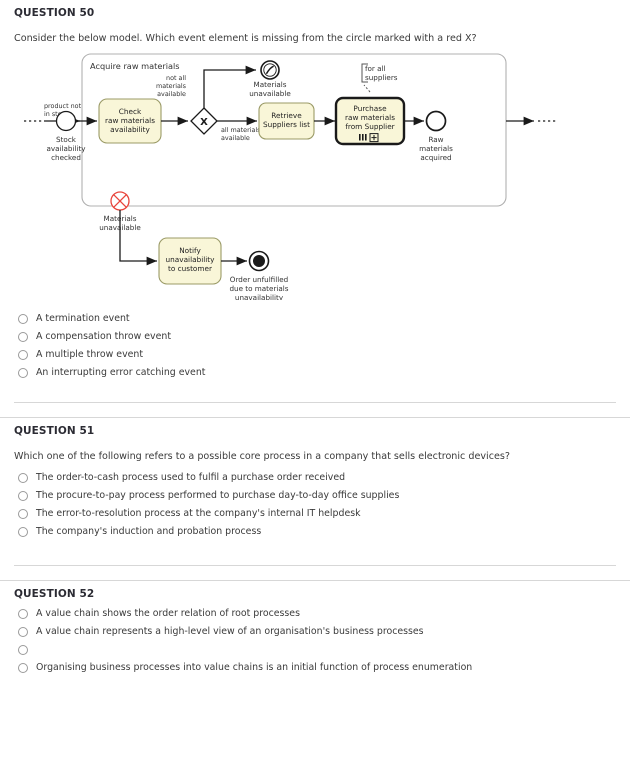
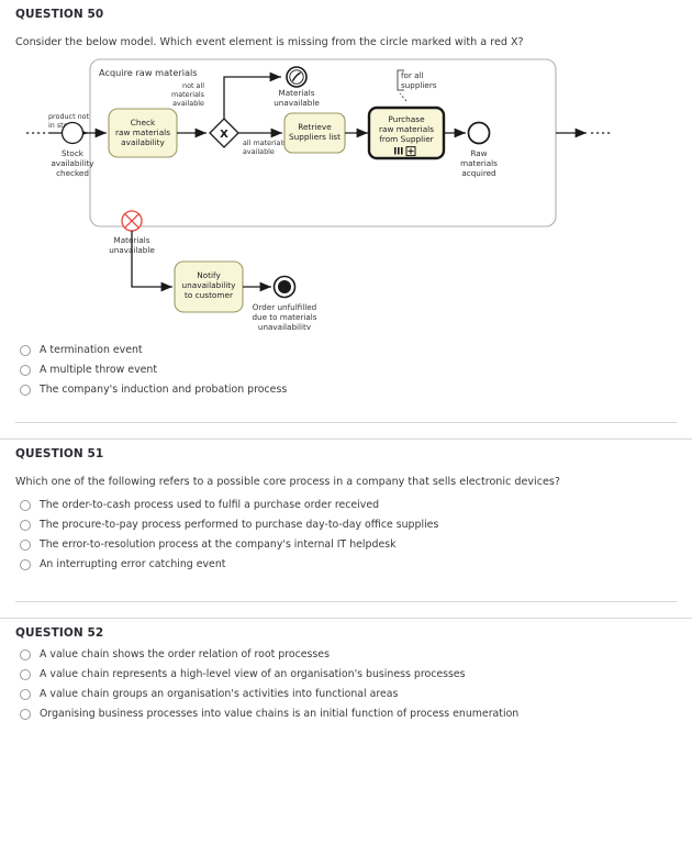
  QUESTION 50
  Consider the below model. Which event element is missing from the circle marked with a red X?
  Acquire raw materials
  product not
  Stock
  availability
  checked
  Check
  raw materials
  availability
  X
  not all
  materials
  available
  Materials
  unavailable
  all material
  available
  Retrieve
  Suppliers list
  Purchase
  raw materials
  from Supplier
  for all
  suppliers
  Raw
  materials
  acquired
  Materials
  unavailable
  Notify
  unavailability
  to customer
  Order unfulfilled
  due to materials
  unavailability
  A termination event
- A compensation throw event
  A multiple throw event
- An interrupting error catching event
+ The company's induction and probation process
  QUESTION 51
  Which one of the following refers to a possible core process in a company that sells electronic devices?
  The order-to-cash process used to fulfil a purchase order received
  The procure-to-pay process performed to purchase day-to-day office supplies
  The error-to-resolution process at the company's internal IT helpdesk
- The company's induction and probation process
+ An interrupting error catching event
  QUESTION 52
  A value chain shows the order relation of root processes
  A value chain represents a high-level view of an organisation's business processes
+ A value chain groups an organisation's activities into functional areas
  Organising business processes into value chains is an initial function of process enumeration
